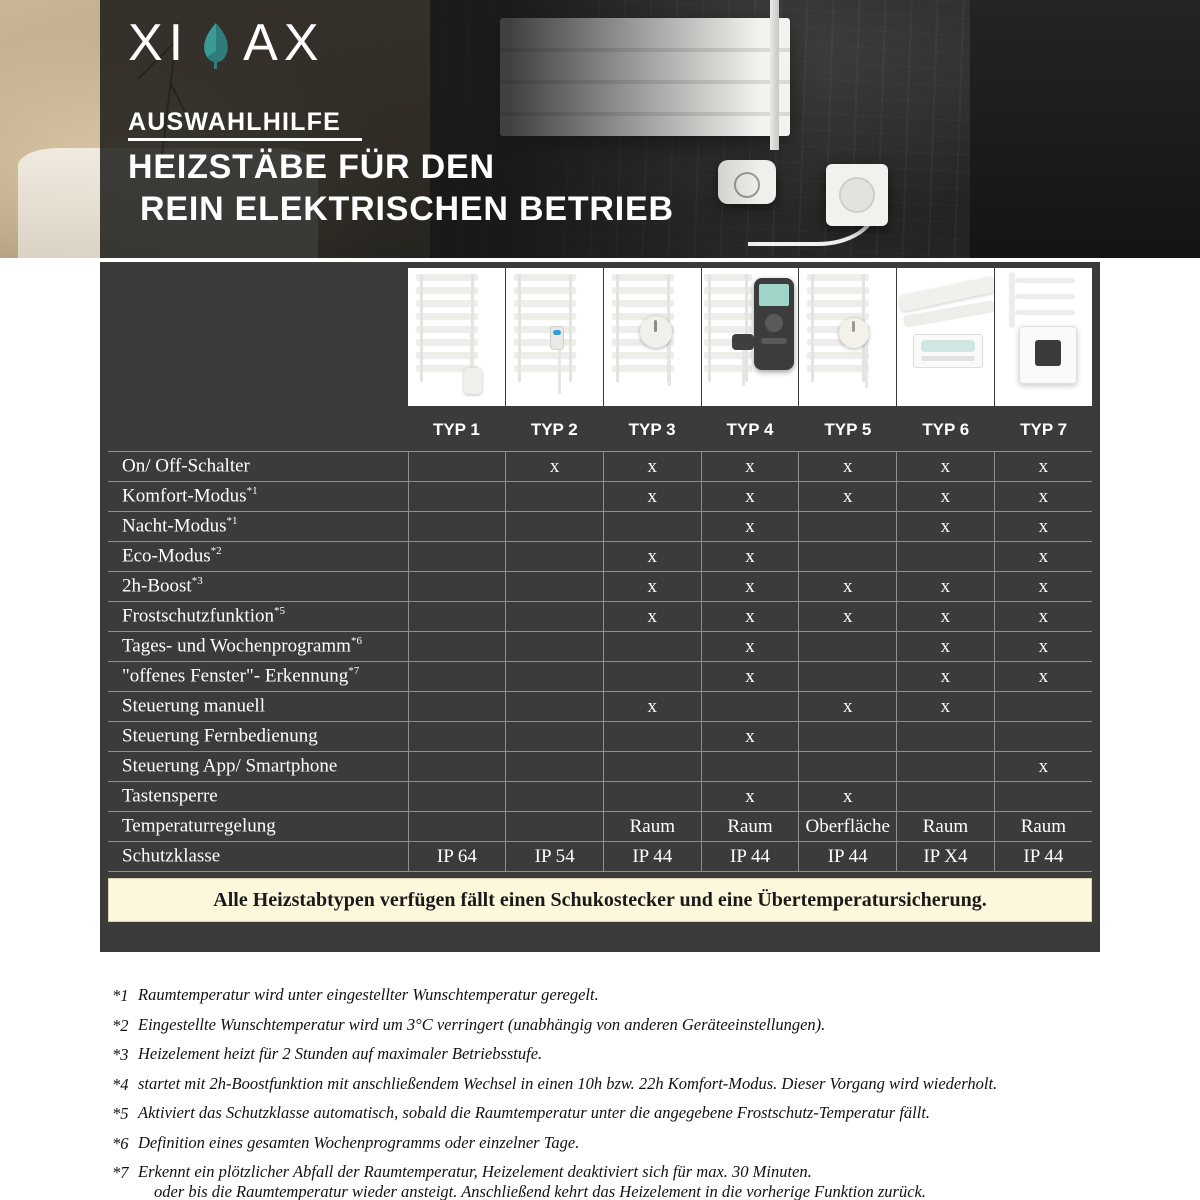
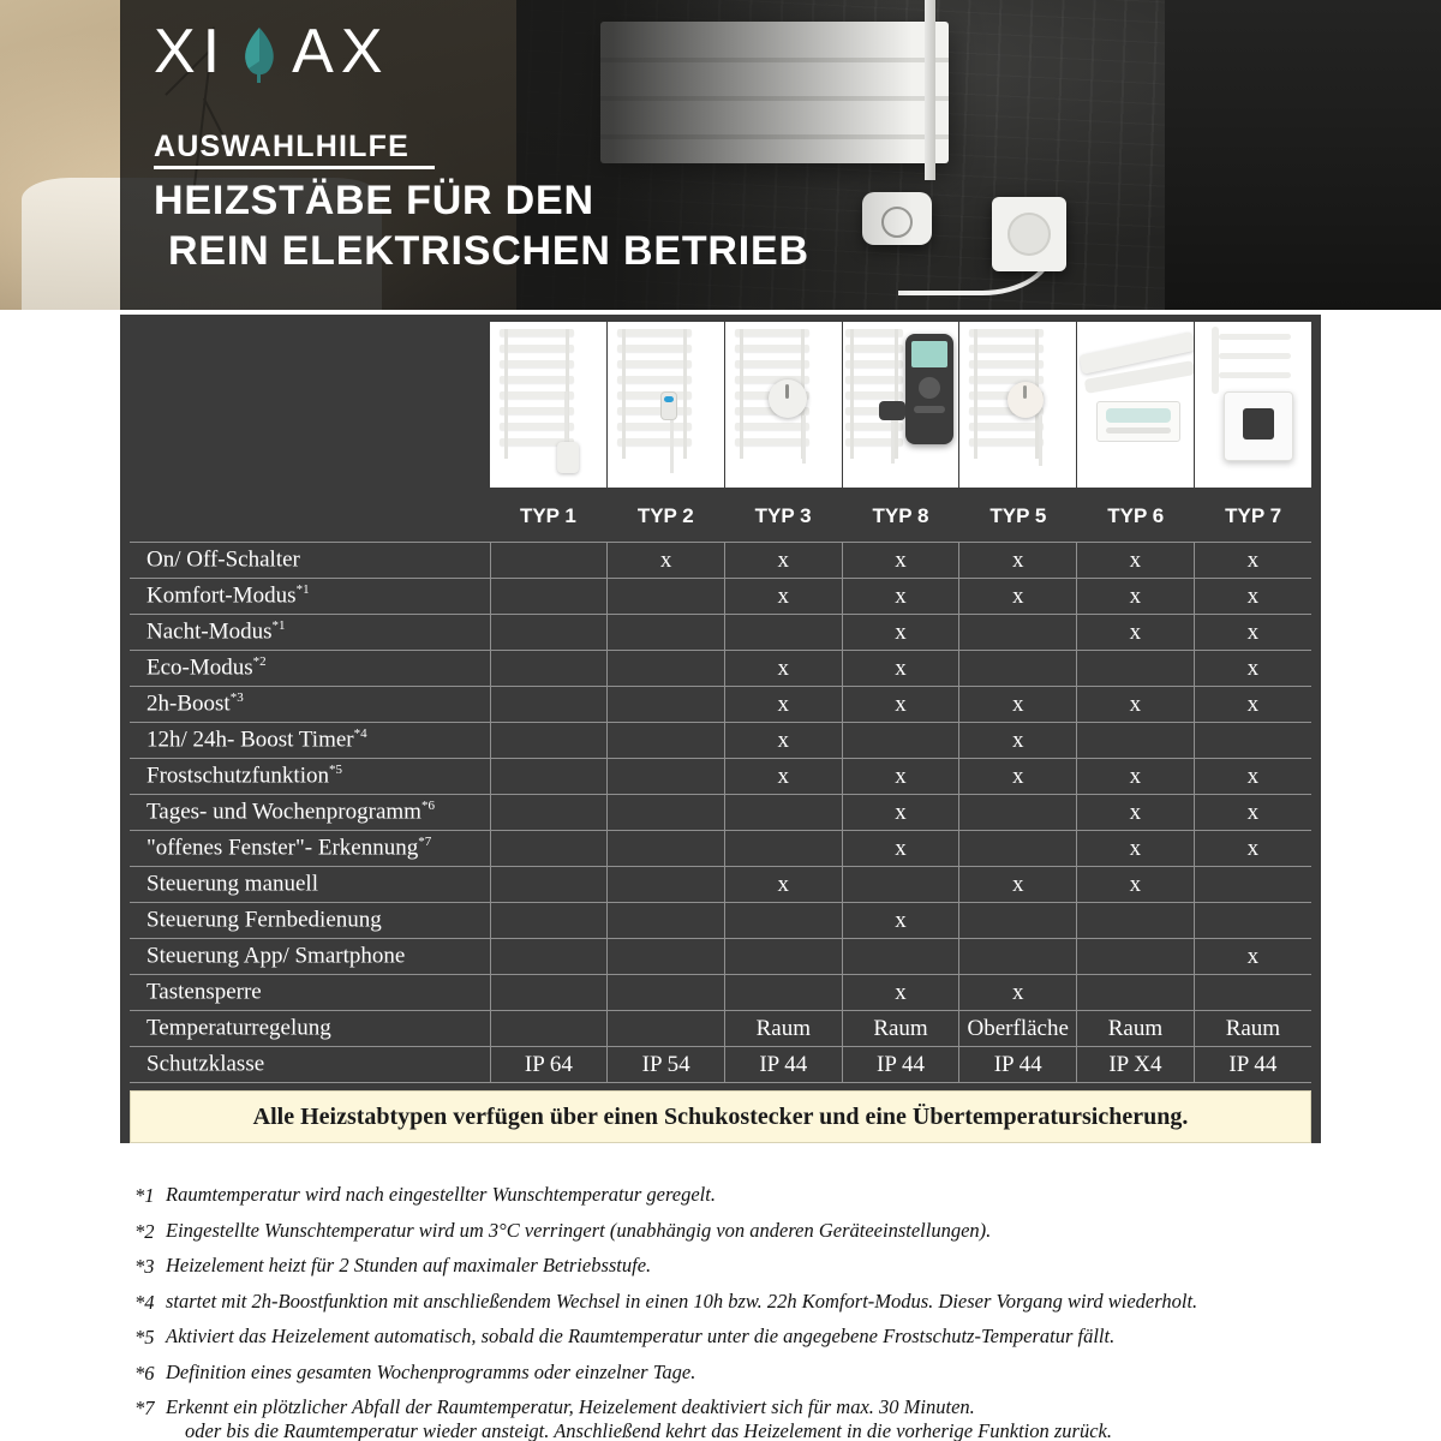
  XI
  AX
  AUSWAHLHILFE
  HEIZSTÄBE FÜR DEN
  REIN ELEKTRISCHEN BETRIEB
  TYP 1
  TYP 2
  TYP 3
- TYP 4
+ TYP 8
  TYP 5
  TYP 6
  TYP 7
  On/ Off-Schalter		x	x	x	x	x	x
  Komfort-Modus*1			x	x	x	x	x
  Nacht-Modus*1				x		x	x
  Eco-Modus*2			x	x			x
  2h-Boost*3			x	x	x	x	x
+ 12h/ 24h- Boost Timer*4			x		x
  Frostschutzfunktion*5			x	x	x	x	x
  Tages- und Wochenprogramm*6				x		x	x
  "offenes Fenster"- Erkennung*7				x		x	x
  Steuerung manuell			x		x	x
  Steuerung Fernbedienung				x
  Steuerung App/ Smartphone							x
  Tastensperre				x	x
  Temperaturregelung			Raum	Raum	Oberfläche	Raum	Raum
  Schutzklasse	IP 64	IP 54	IP 44	IP 44	IP 44	IP X4	IP 44
- Alle Heizstabtypen verfügen fällt einen Schukostecker und eine Übertemperatursicherung.
+ Alle Heizstabtypen verfügen über einen Schukostecker und eine Übertemperatursicherung.
  *1
- Raumtemperatur wird unter eingestellter Wunschtemperatur geregelt.
+ Raumtemperatur wird nach eingestellter Wunschtemperatur geregelt.
  *2
  Eingestellte Wunschtemperatur wird um 3°C verringert (unabhängig von anderen Geräteeinstellungen).
  *3
  Heizelement heizt für 2 Stunden auf maximaler Betriebsstufe.
  *4
  startet mit 2h-Boostfunktion mit anschließendem Wechsel in einen 10h bzw. 22h Komfort-Modus. Dieser Vorgang wird wiederholt.
  *5
- Aktiviert das Schutzklasse automatisch, sobald die Raumtemperatur unter die angegebene Frostschutz-Temperatur fällt.
+ Aktiviert das Heizelement automatisch, sobald die Raumtemperatur unter die angegebene Frostschutz-Temperatur fällt.
  *6
  Definition eines gesamten Wochenprogramms oder einzelner Tage.
  *7
  Erkennt ein plötzlicher Abfall der Raumtemperatur, Heizelement deaktiviert sich für max. 30 Minuten.
  oder bis die Raumtemperatur wieder ansteigt. Anschließend kehrt das Heizelement in die vorherige Funktion zurück.
